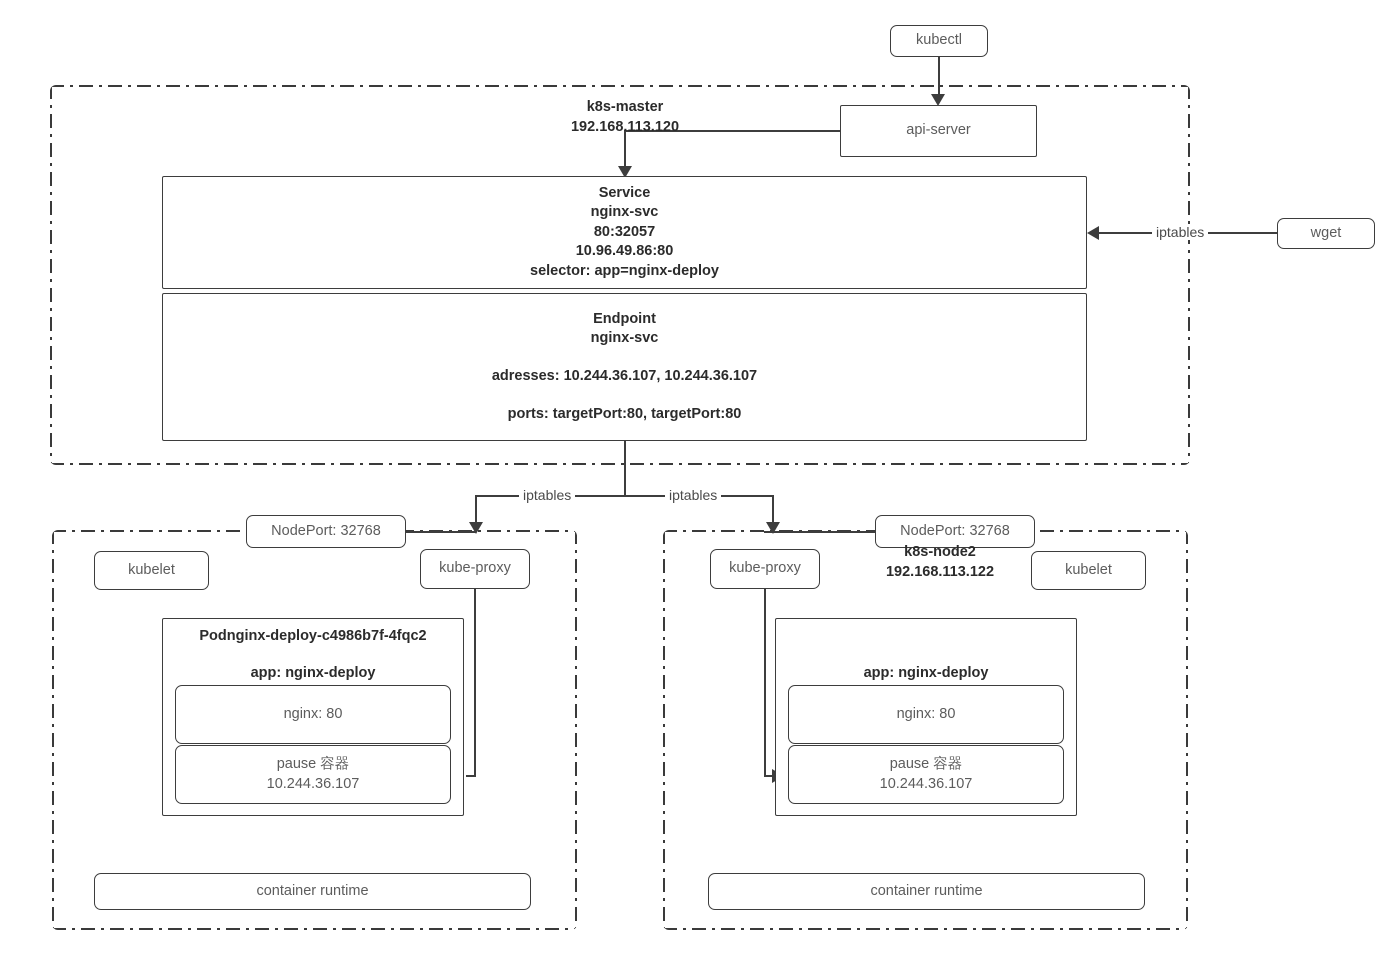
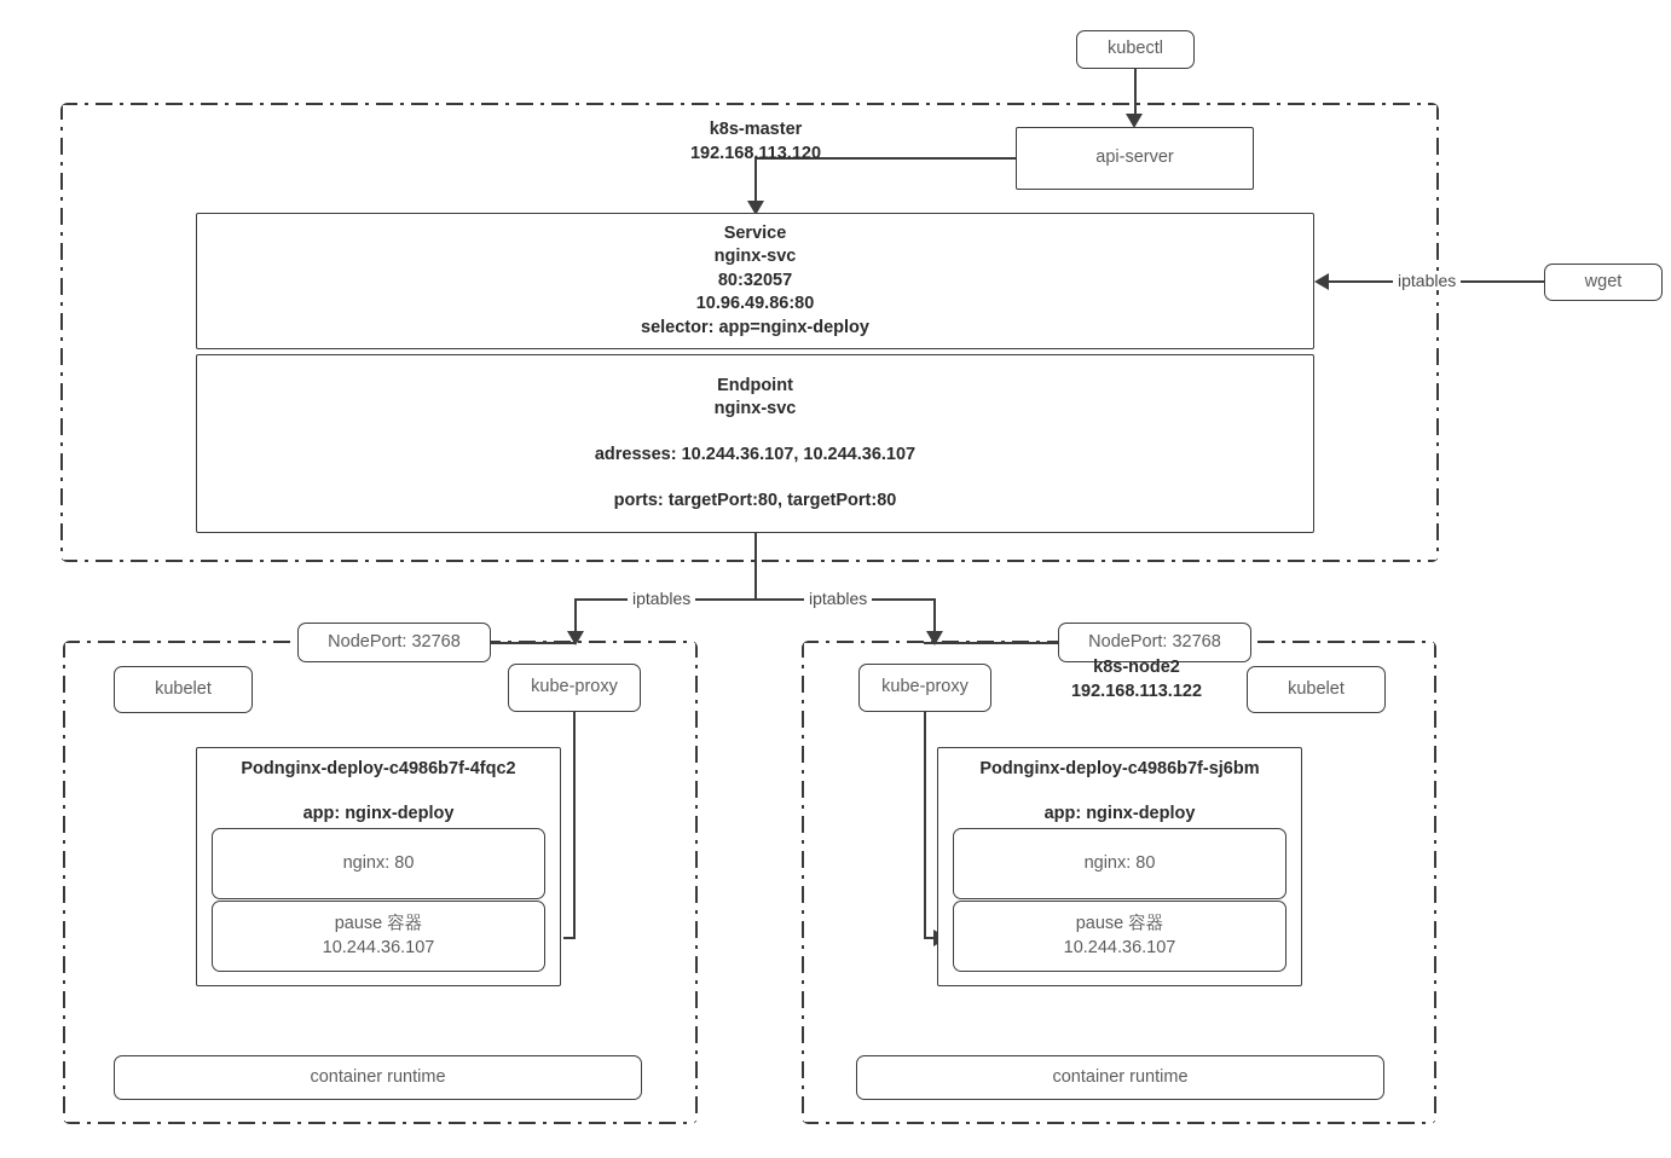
  kubectl
  api-server
  k8s-master
  192.168.113.120
  Service
  nginx-svc
  80:32057
  10.96.49.86:80
  selector: app=nginx-deploy
  Endpoint
  nginx-svc
  adresses: 10.244.36.107, 10.244.36.107
  ports: targetPort:80, targetPort:80
  wget
  iptables
  iptables
  iptables
  NodePort: 32768
  kubelet
  kube-proxy
  Podnginx-deploy-c4986b7f-4fqc2
  app: nginx-deploy
  nginx: 80
  pause 容器
  10.244.36.107
  container runtime
  k8s-node2
  192.168.113.122
  NodePort: 32768
  kube-proxy
  kubelet
+ Podnginx-deploy-c4986b7f-sj6bm
  app: nginx-deploy
  nginx: 80
  pause 容器
  10.244.36.107
  container runtime
